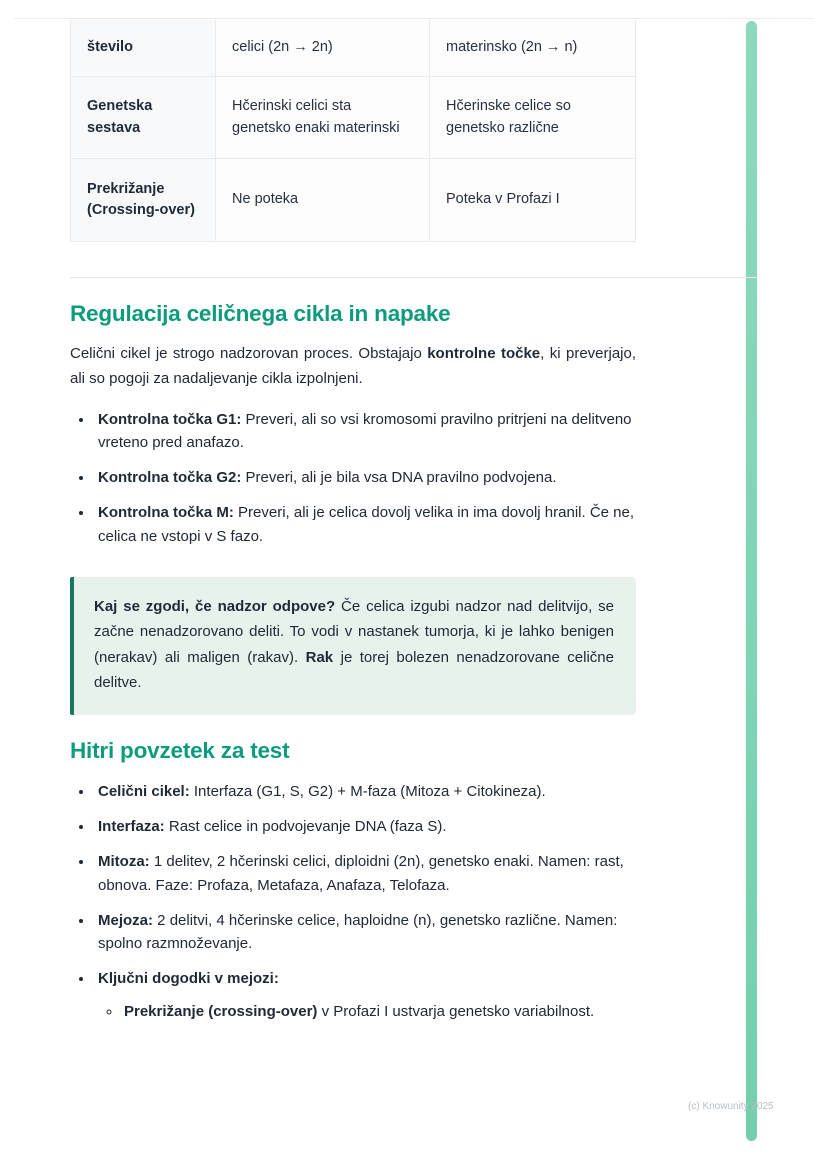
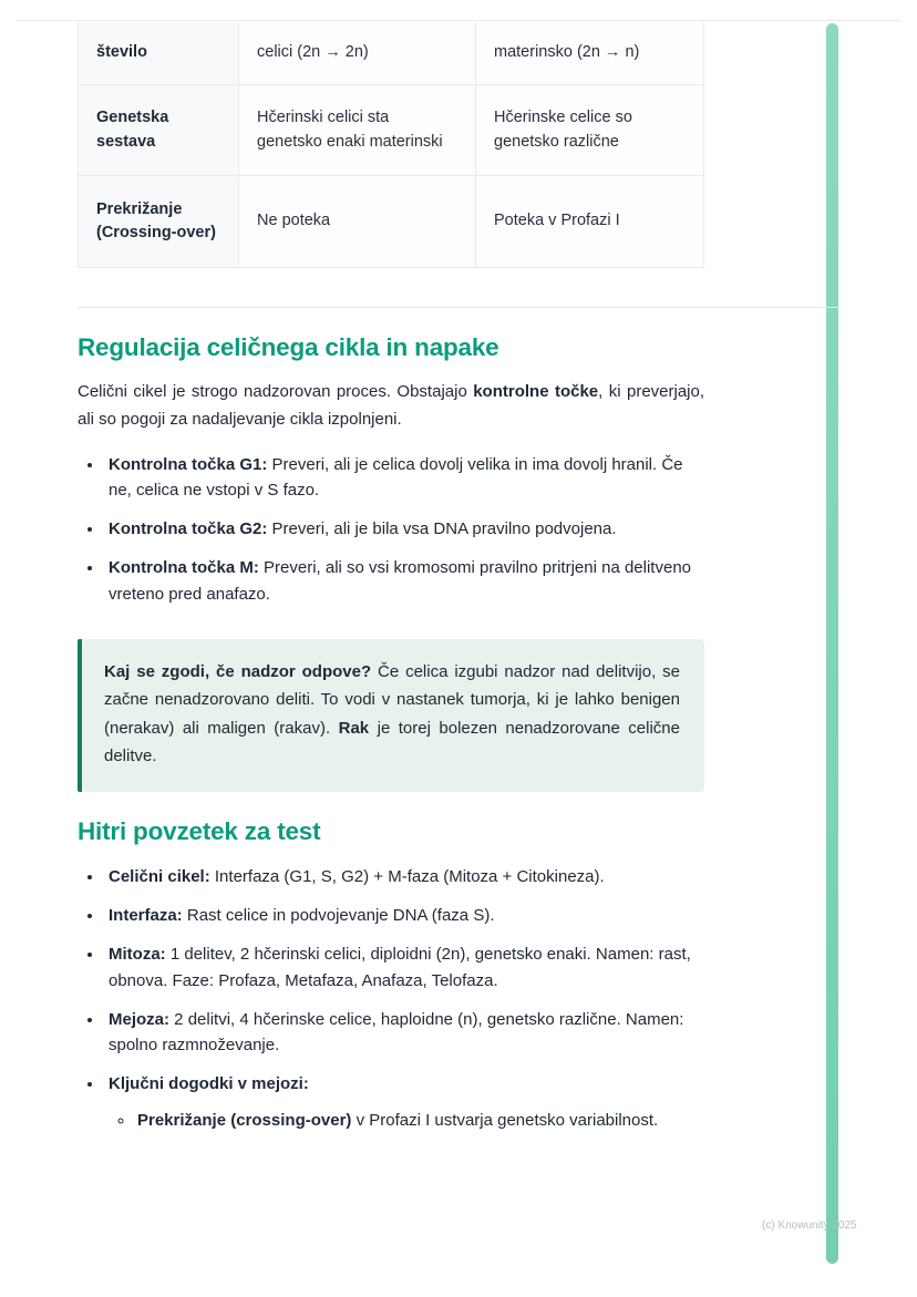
  število	celici (2n → 2n)	materinsko (2n → n)
  Genetska sestava	Hčerinski celici sta genetsko enaki materinski	Hčerinske celice so genetsko različne
  Prekrižanje (Crossing-over)	Ne poteka	Poteka v Profazi I
  Regulacija celičnega cikla in napake
  Celični cikel je strogo nadzorovan proces. Obstajajo kontrolne točke, ki preverjajo, ali so pogoji za nadaljevanje cikla izpolnjeni.
- Kontrolna točka G1: Preveri, ali so vsi kromosomi pravilno pritrjeni na delitveno vreteno pred anafazo.
+ Kontrolna točka G1: Preveri, ali je celica dovolj velika in ima dovolj hranil. Če ne, celica ne vstopi v S fazo.
  Kontrolna točka G2: Preveri, ali je bila vsa DNA pravilno podvojena.
- Kontrolna točka M: Preveri, ali je celica dovolj velika in ima dovolj hranil. Če ne, celica ne vstopi v S fazo.
+ Kontrolna točka M: Preveri, ali so vsi kromosomi pravilno pritrjeni na delitveno vreteno pred anafazo.
  Kaj se zgodi, če nadzor odpove? Če celica izgubi nadzor nad delitvijo, se začne nenadzorovano deliti. To vodi v nastanek tumorja, ki je lahko benigen (nerakav) ali maligen (rakav). Rak je torej bolezen nenadzorovane celične delitve.
  Hitri povzetek za test
  Celični cikel: Interfaza (G1, S, G2) + M-faza (Mitoza + Citokineza).
  Interfaza: Rast celice in podvojevanje DNA (faza S).
  Mitoza: 1 delitev, 2 hčerinski celici, diploidni (2n), genetsko enaki. Namen: rast, obnova. Faze: Profaza, Metafaza, Anafaza, Telofaza.
  Mejoza: 2 delitvi, 4 hčerinske celice, haploidne (n), genetsko različne. Namen: spolno razmnoževanje.
  Ključni dogodki v mejozi:
  Prekrižanje (crossing-over) v Profazi I ustvarja genetsko variabilnost.
  (c) Knowunity 2025
